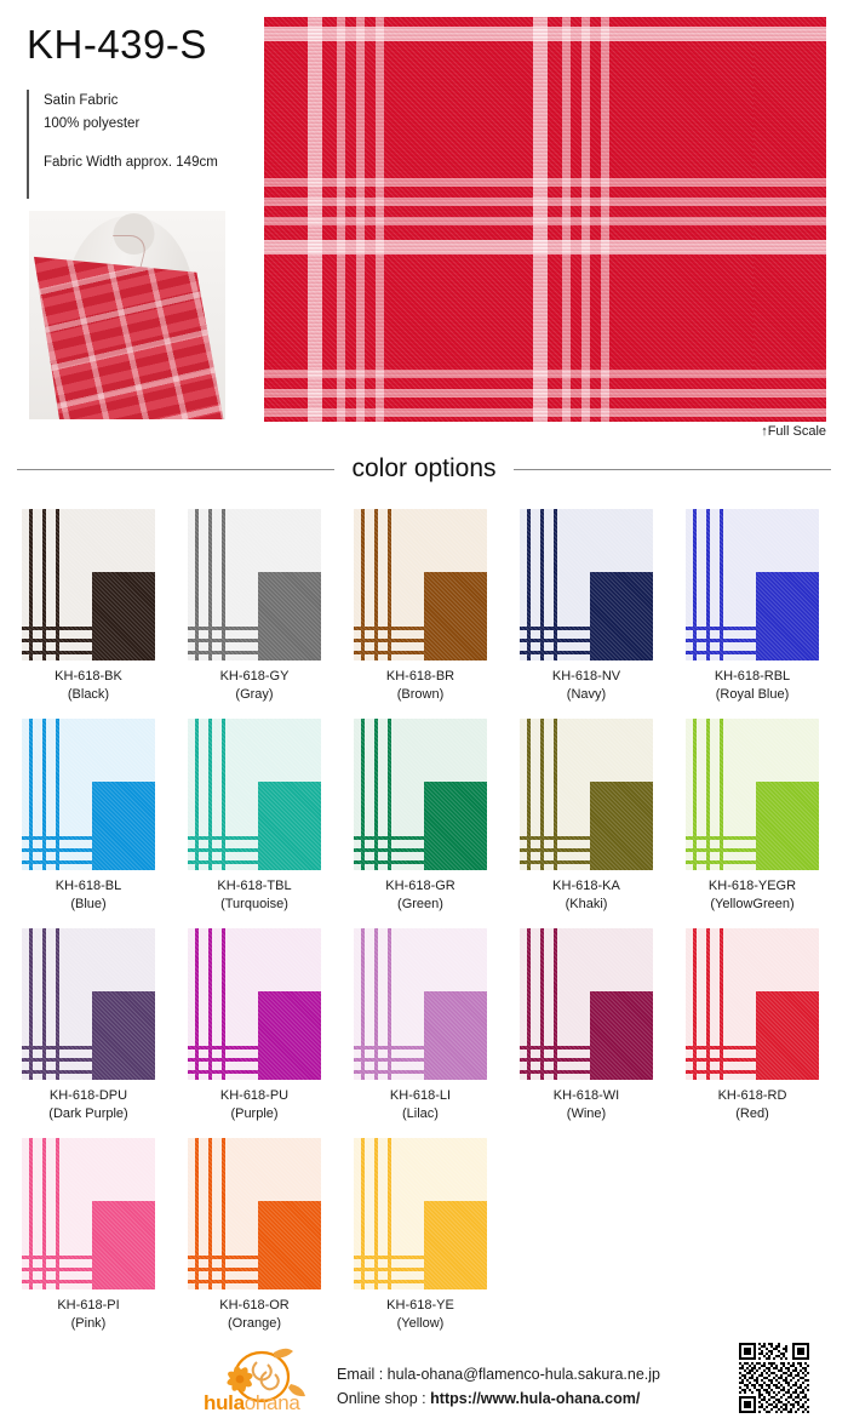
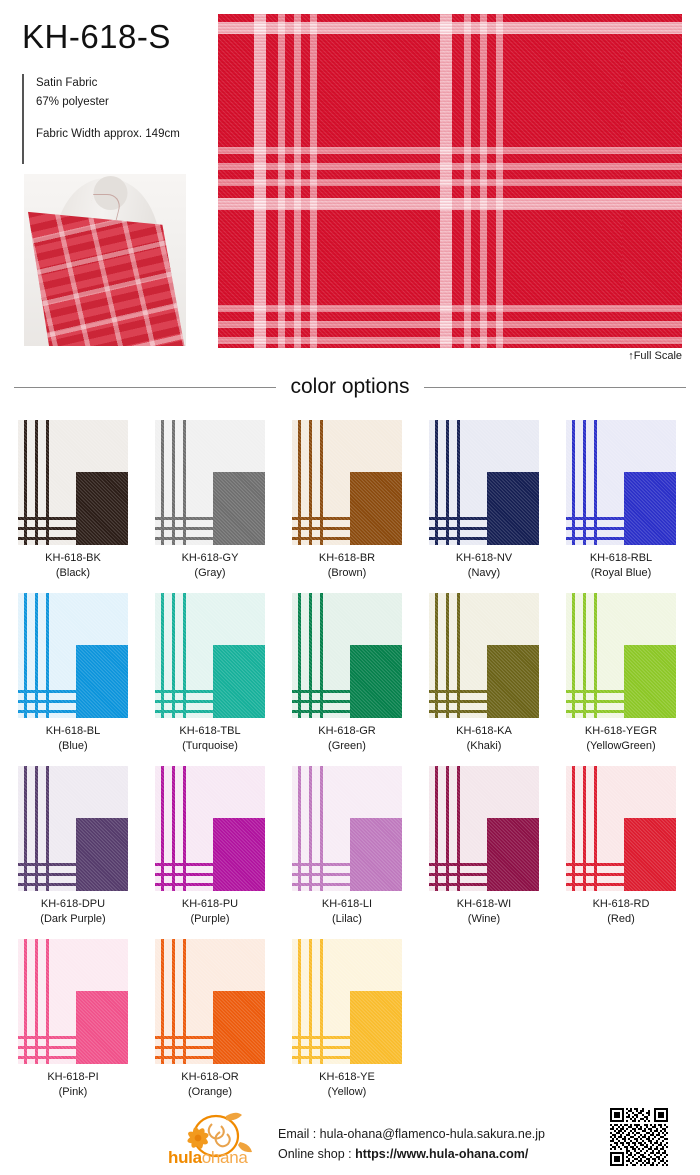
- KH-439-S
+ KH-618-S
  Satin Fabric
- 100% polyester
+ 67% polyester
  Fabric Width approx. 149cm
  ↑Full Scale
  color options
  KH-618-BK
  (Black)
  KH-618-GY
  (Gray)
  KH-618-BR
  (Brown)
  KH-618-NV
  (Navy)
  KH-618-RBL
  (Royal Blue)
  KH-618-BL
  (Blue)
  KH-618-TBL
  (Turquoise)
  KH-618-GR
  (Green)
  KH-618-KA
  (Khaki)
  KH-618-YEGR
  (YellowGreen)
  KH-618-DPU
  (Dark Purple)
  KH-618-PU
  (Purple)
  KH-618-LI
  (Lilac)
  KH-618-WI
  (Wine)
  KH-618-RD
  (Red)
  KH-618-PI
  (Pink)
  KH-618-OR
  (Orange)
  KH-618-YE
  (Yellow)
  hulaohana
  Email : hula-ohana@flamenco-hula.sakura.ne.jp
  Online shop : https://www.hula-ohana.com/
